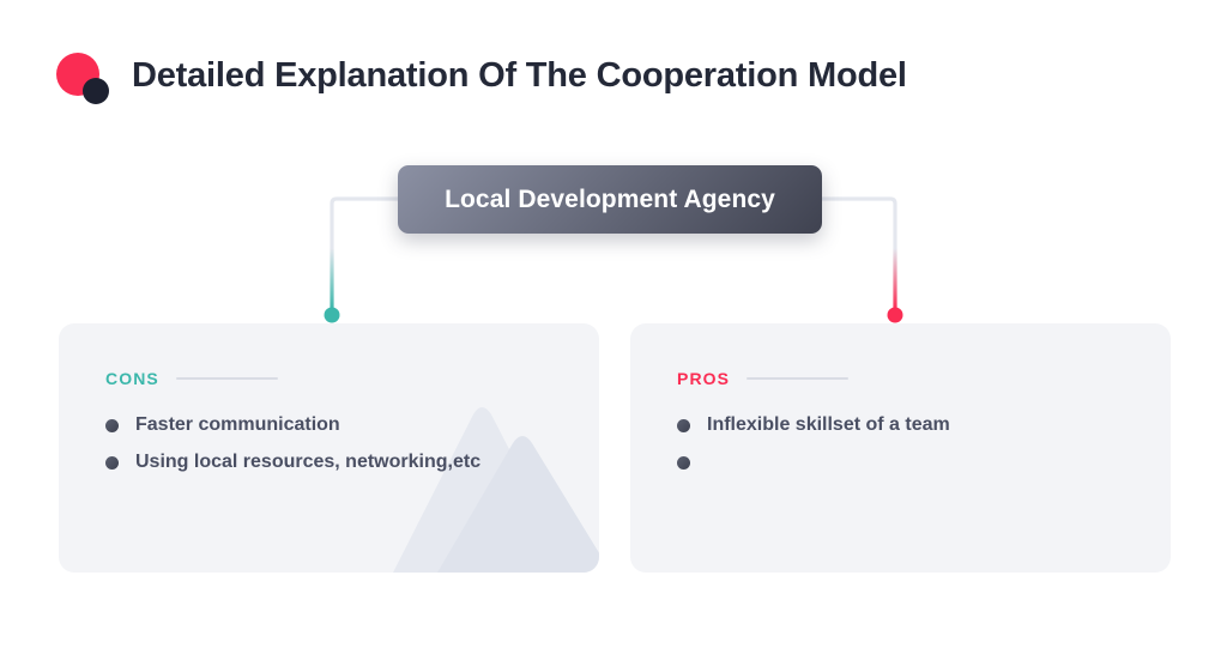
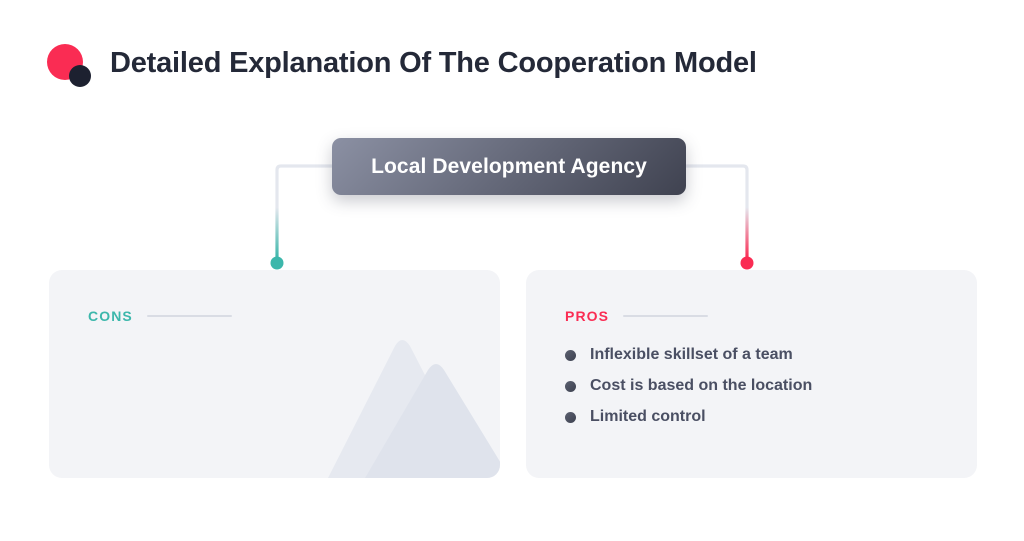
  Detailed Explanation Of The Cooperation Model
  Local Development Agency
  CONS
- Faster communication
- Using local resources, networking,etc
  PROS
  Inflexible skillset of a team
+ Cost is based on the location
+ Limited control
